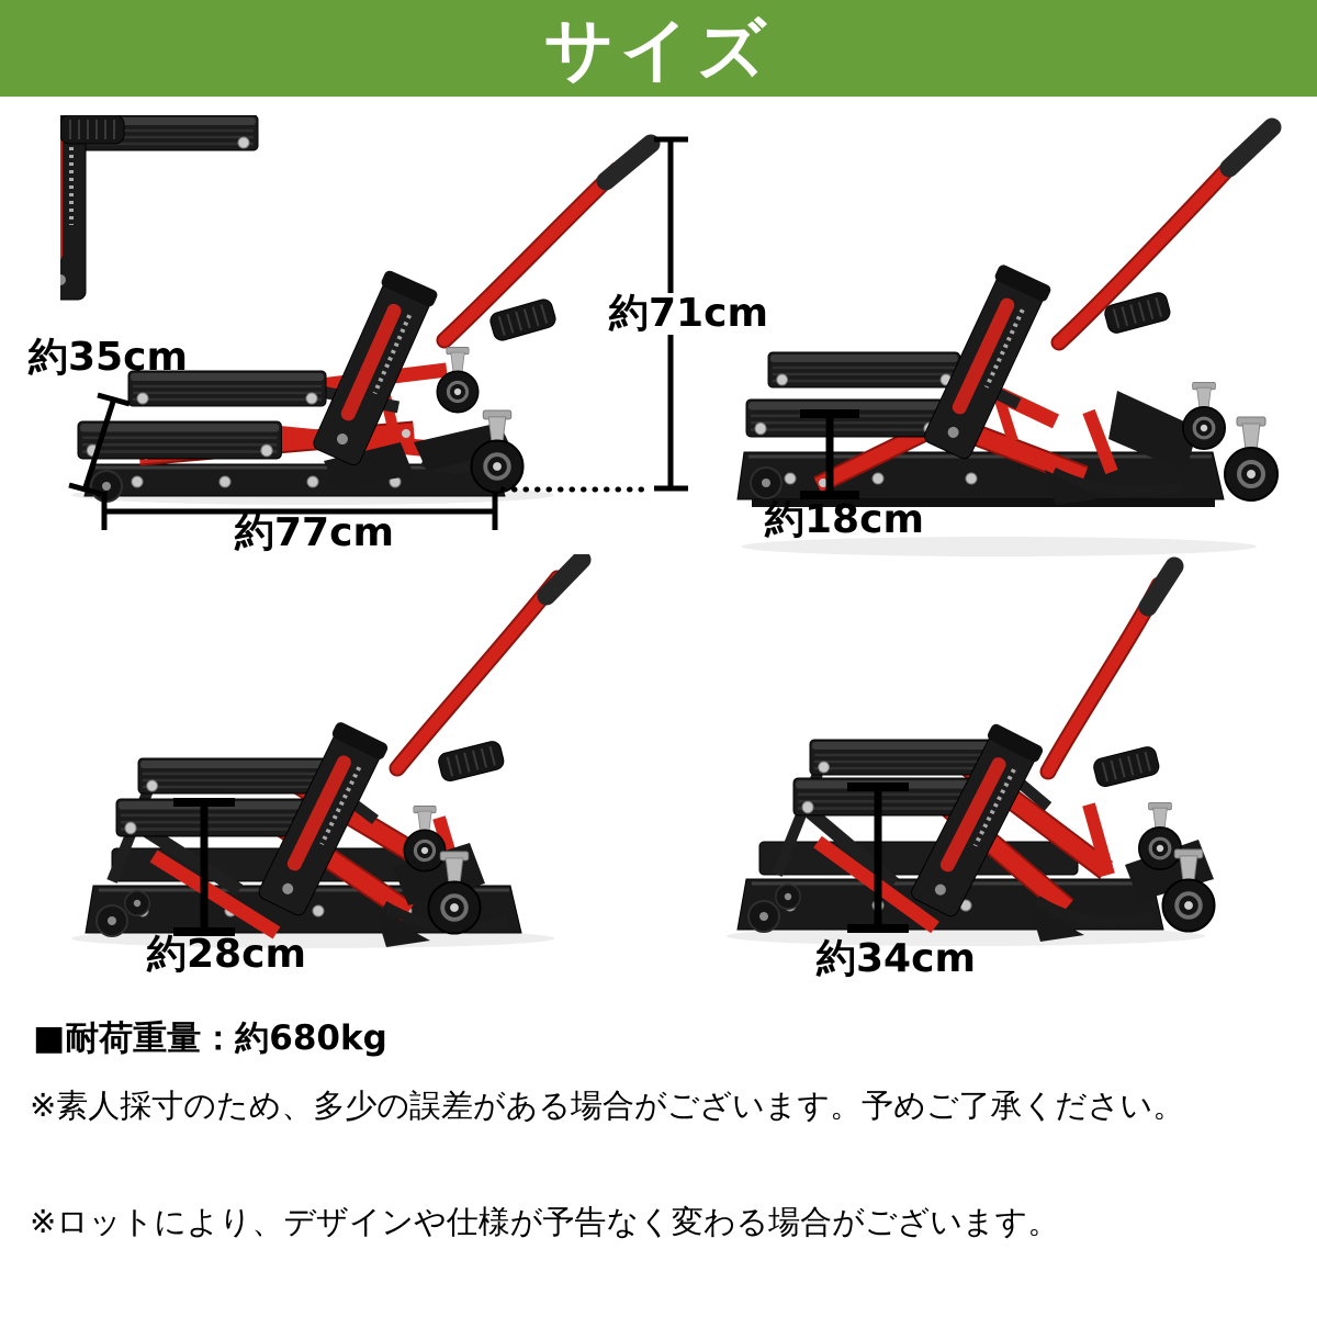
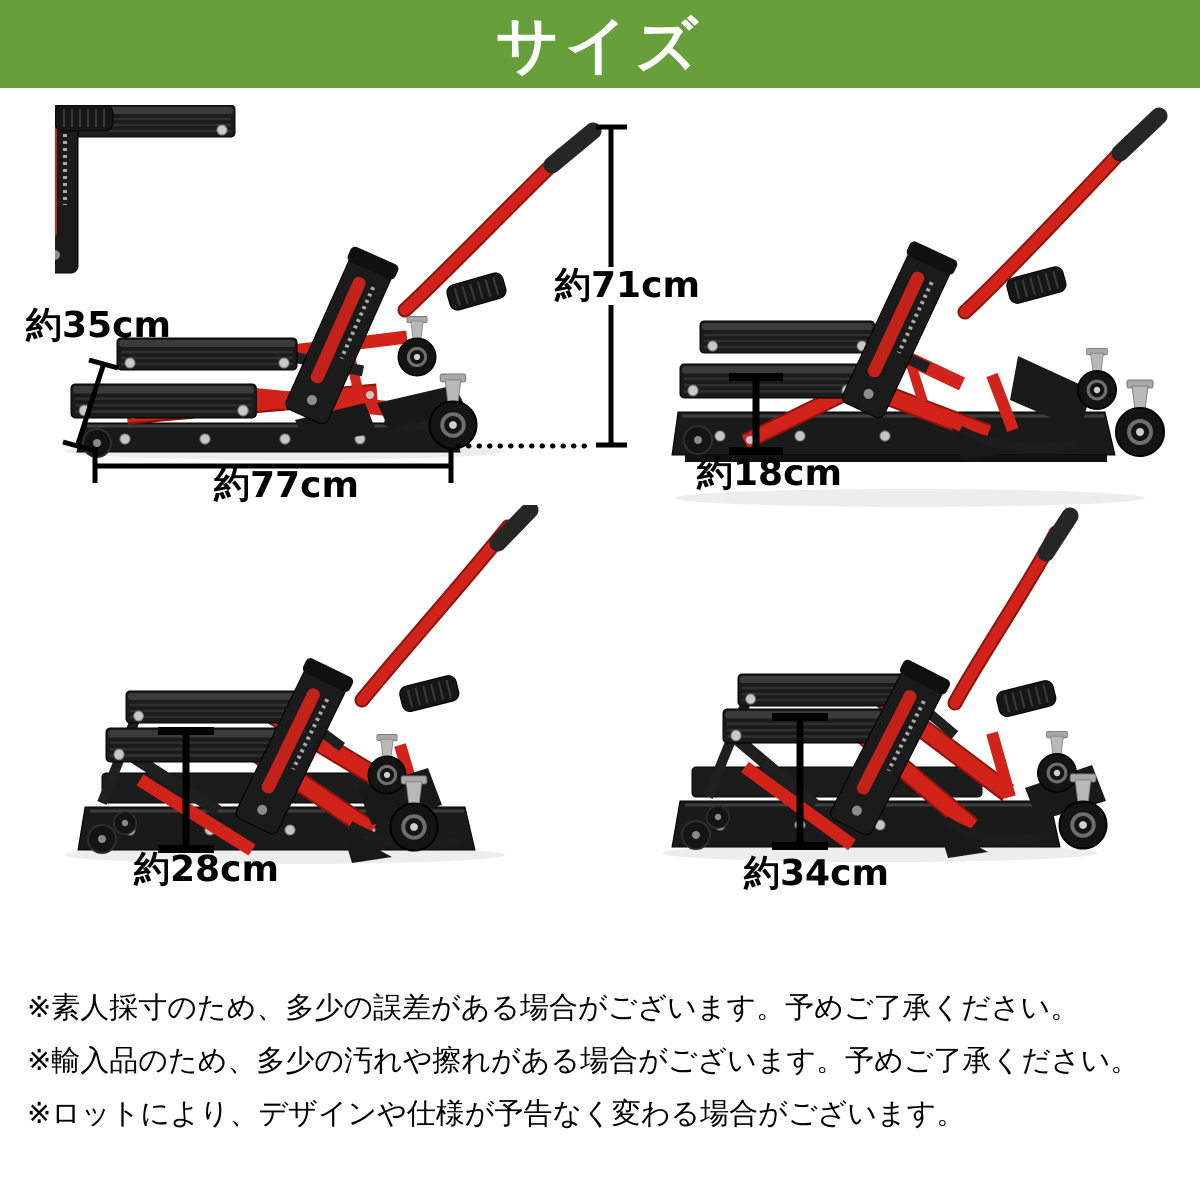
  サイズ
  約35cm
  約71cm
  約77cm
  約18cm
  約28cm
  約34cm
- ■耐荷重量：約680kg
  ※素人採寸のため、多少の誤差がある場合がございます。予めご了承ください。
+ ※輸入品のため、多少の汚れや擦れがある場合がございます。予めご了承ください。
  ※ロットにより、デザインや仕様が予告なく変わる場合がございます。
